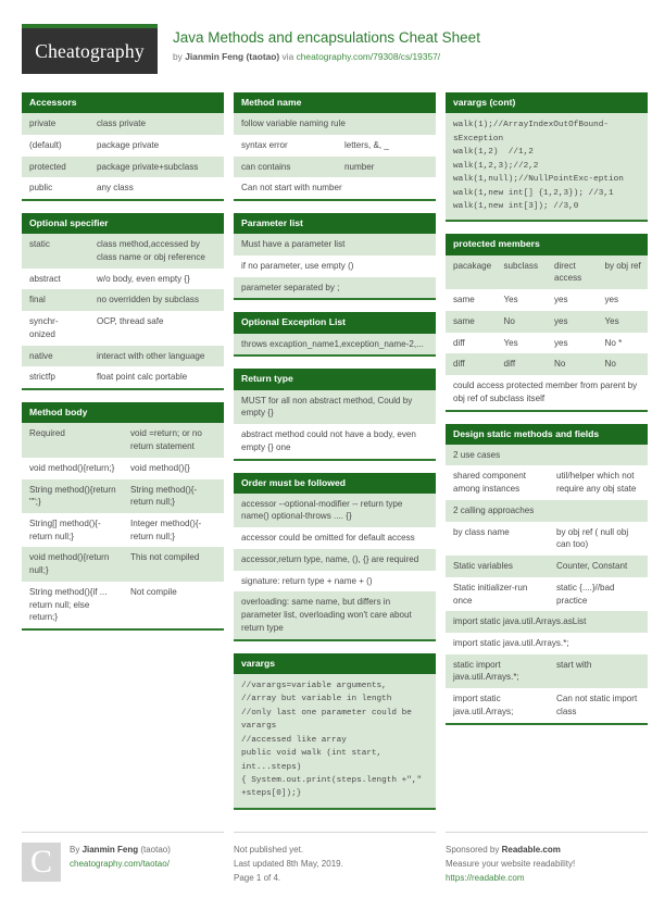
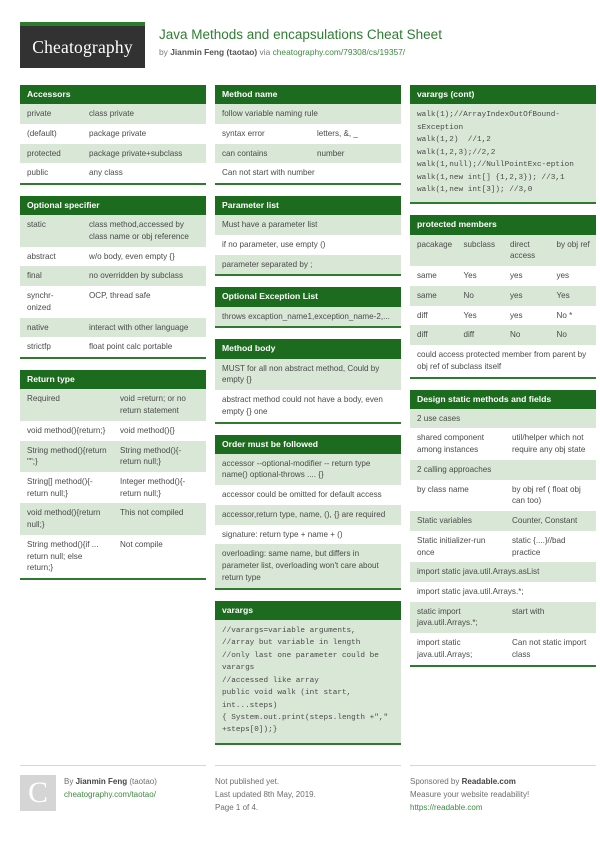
  Cheatography
  Java Methods and encapsulations Cheat Sheet
  by Jianmin Feng (taotao) via cheatography.com/79308/cs/19357/
  Accessors
  private
  class private
  (default)
  package private
  protected
  package private+subclass
  public
  any class
  Optional specifier
  static
  class method,accessed by class name or obj reference
  abstract
  w/o body, even empty {}
  final
  no overridden by subclass
  synchr-onized
  OCP, thread safe
  native
  interact with other language
  strictfp
  float point calc portable
- Method body
+ Return type
  Required
  void =return; or no return statement
  void method(){return;}
  void method(){}
  String method(){return "";}
  String method(){-return null;}
  String[] method(){-return null;}
  Integer method(){-return null;}
  void method(){return null;}
  This not compiled
  String method(){if ... return null; else return;}
  Not compile
  Method name
  follow variable naming rule
  syntax error
  letters, &, _
  can contains
  number
  Can not start with number
  Parameter list
  Must have a parameter list
  if no parameter, use empty ()
  parameter separated by ;
  Optional Exception List
  throws excaption_name1,exception_name-2,...
- Return type
+ Method body
  MUST for all non abstract method, Could by empty {}
  abstract method could not have a body, even empty {} one
  Order must be followed
  accessor --optional-modifier -- return type name() optional-throws .... {}
  accessor could be omitted for default access
  accessor,return type, name, (), {} are required
  signature: return type + name + ()
  overloading: same name, but differs in parameter list, overloading won't care about return type
  varargs
  //varargs=variable arguments,
  //array but variable in length
  //only last one parameter could be varargs
  //accessed like array
  public void walk (int start, int...steps)
  { System.out.print(steps.length +"," +steps[0]);}
  varargs (cont)
  walk(1);//ArrayIndexOutOfBound-sException
  walk(1,2) //1,2
  walk(1,2,3);//2,2
  walk(1,null);//NullPointExc-eption
  walk(1,new int[] {1,2,3}); //3,1
  walk(1,new int[3]); //3,0
  protected members
  pacakage
  subclass
  direct access
  by obj ref
  same
  Yes
  yes
  yes
  same
  No
  yes
  Yes
  diff
  Yes
  yes
  No *
  diff
  diff
  No
  No
  could access protected member from parent by obj ref of subclass itself
  Design static methods and fields
  2 use cases
  shared component among instances
  util/helper which not require any obj state
  2 calling approaches
  by class name
- by obj ref ( null obj can too)
+ by obj ref ( float obj can too)
  Static variables
  Counter, Constant
  Static initializer-run once
  static {....}//bad practice
  import static java.util.Arrays.asList
  import static java.util.Arrays.*;
  static import java.util.Arrays.*;
  start with
  import static java.util.Arrays;
  Can not static import class
  C
  By Jianmin Feng (taotao)
  cheatography.com/taotao/
  Not published yet.
  Last updated 8th May, 2019.
  Page 1 of 4.
  Sponsored by Readable.com
  Measure your website readability!
  https://readable.com
